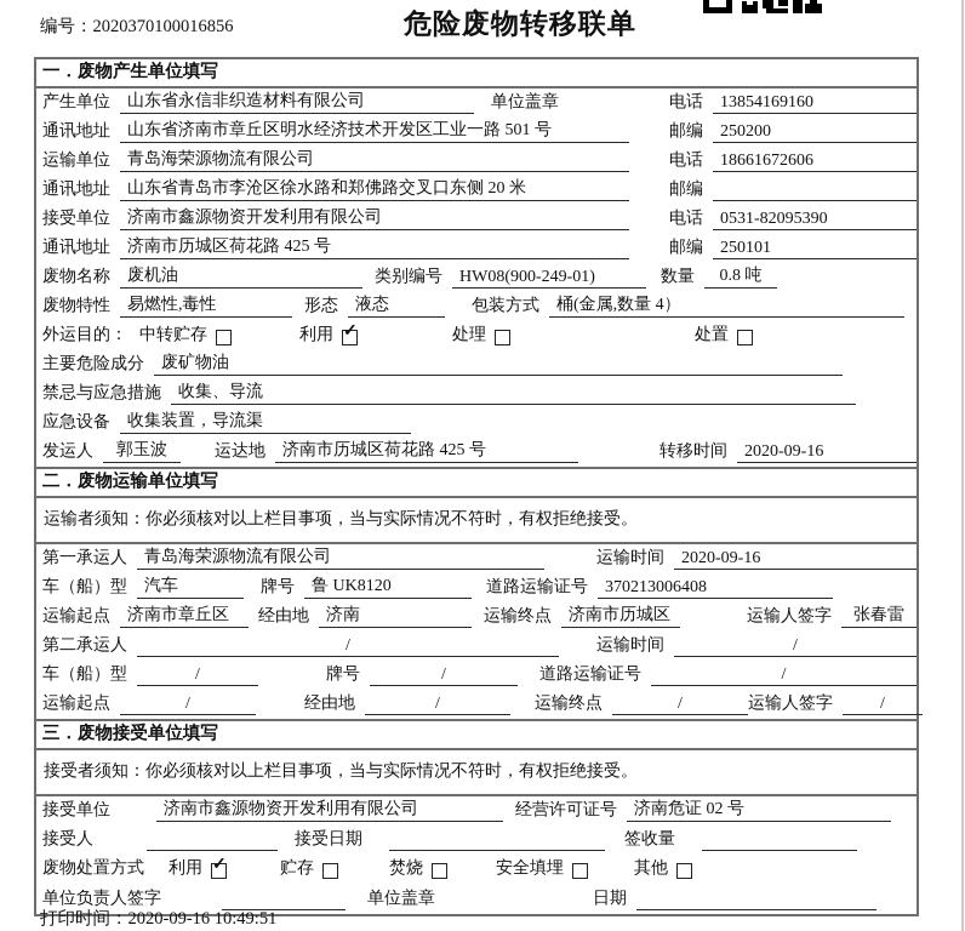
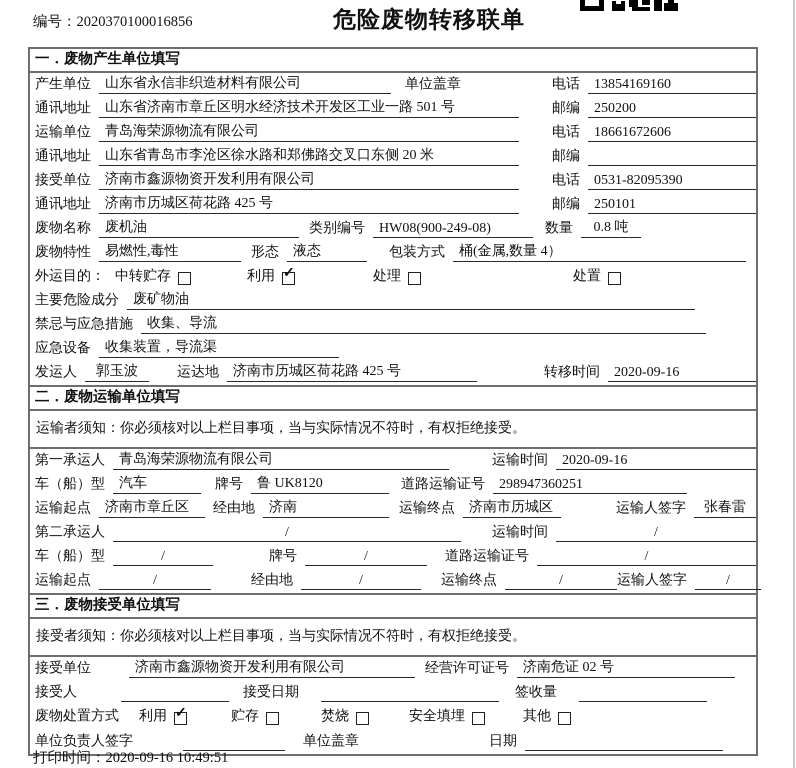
  编号：2020370100016856
  危险废物转移联单
  一．废物产生单位填写
  产生单位
  山东省永信非织造材料有限公司
  单位盖章
  电话
  13854169160
  通讯地址
  山东省济南市章丘区明水经济技术开发区工业一路 501 号
  邮编
  250200
  运输单位
  青岛海荣源物流有限公司
  电话
  18661672606
  通讯地址
  山东省青岛市李沧区徐水路和郑佛路交叉口东侧 20 米
  邮编
  接受单位
  济南市鑫源物资开发利用有限公司
  电话
  0531-82095390
  通讯地址
  济南市历城区荷花路 425 号
  邮编
  250101
  废物名称
  废机油
  类别编号
- HW08(900-249-01)
+ HW08(900-249-08)
  数量
  0.8 吨
  废物特性
  易燃性,毒性
  形态
  液态
  包装方式
  桶(金属,数量 4）
  外运目的：
  中转贮存
  利用
  ✓
  处理
  处置
  主要危险成分
  废矿物油
  禁忌与应急措施
  收集、导流
  应急设备
  收集装置，导流渠
  发运人
  郭玉波
  运达地
  济南市历城区荷花路 425 号
  转移时间
  2020-09-16
  二．废物运输单位填写
  运输者须知：你必须核对以上栏目事项，当与实际情况不符时，有权拒绝接受。
  第一承运人
  青岛海荣源物流有限公司
  运输时间
  2020-09-16
  车（船）型
  汽车
  牌号
  鲁 UK8120
  道路运输证号
- 370213006408
+ 298947360251
  运输起点
  济南市章丘区
  经由地
  济南
  运输终点
  济南市历城区
  运输人签字
  张春雷
  第二承运人
  /
  运输时间
  /
  车（船）型
  /
  牌号
  /
  道路运输证号
  /
  运输起点
  /
  经由地
  /
  运输终点
  /
  运输人签字
  /
  三．废物接受单位填写
  接受者须知：你必须核对以上栏目事项，当与实际情况不符时，有权拒绝接受。
  接受单位
  济南市鑫源物资开发利用有限公司
  经营许可证号
  济南危证 02 号
  接受人
  接受日期
  签收量
  废物处置方式
  利用
  ✓
  贮存
  焚烧
  安全填埋
  其他
  单位负责人签字
  单位盖章
  日期
  打印时间：2020-09-16 10:49:51
